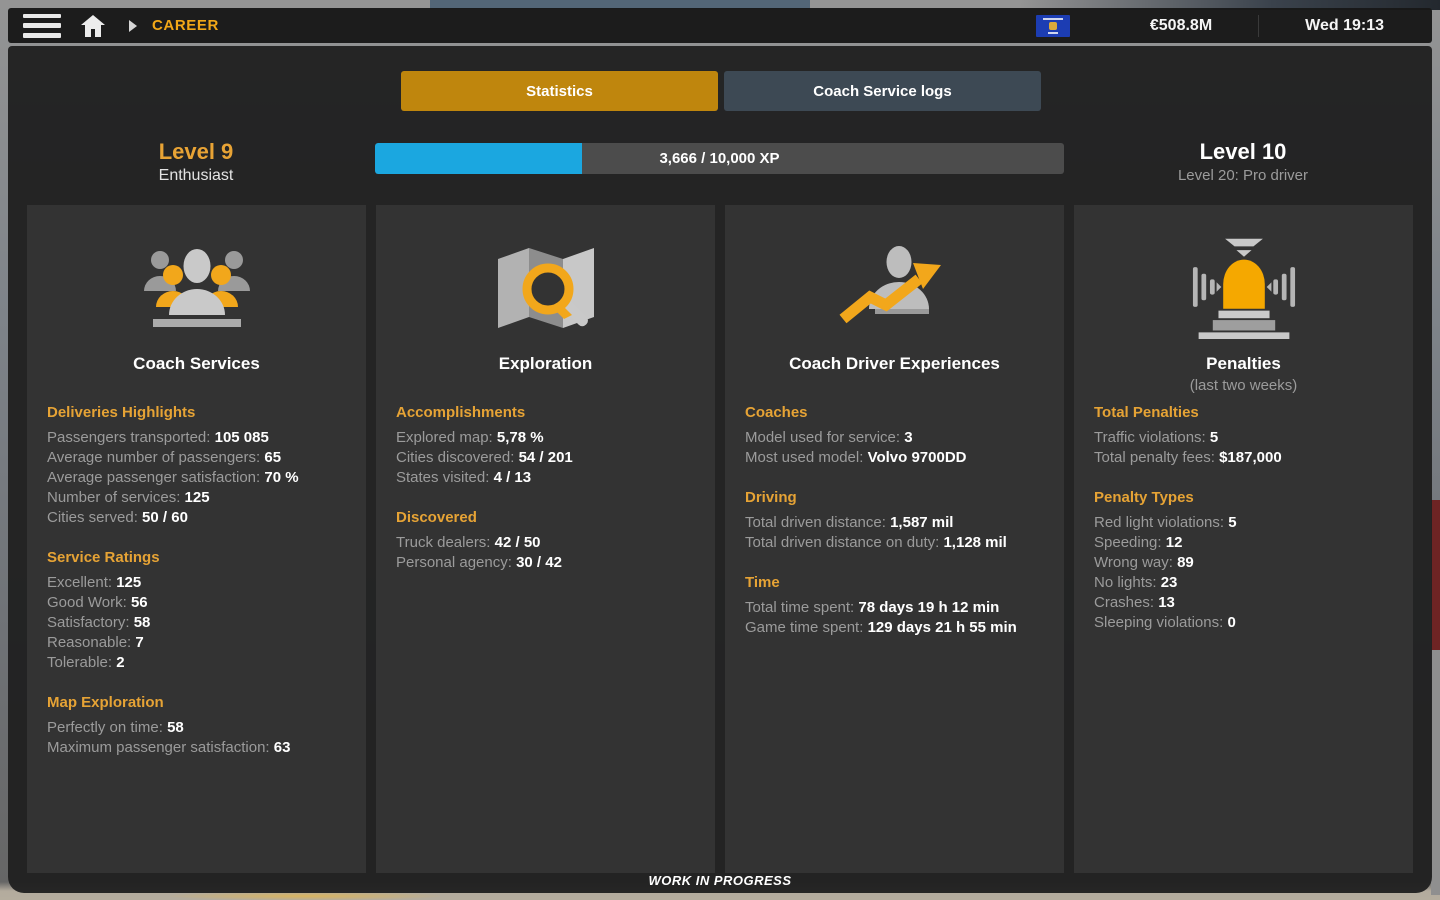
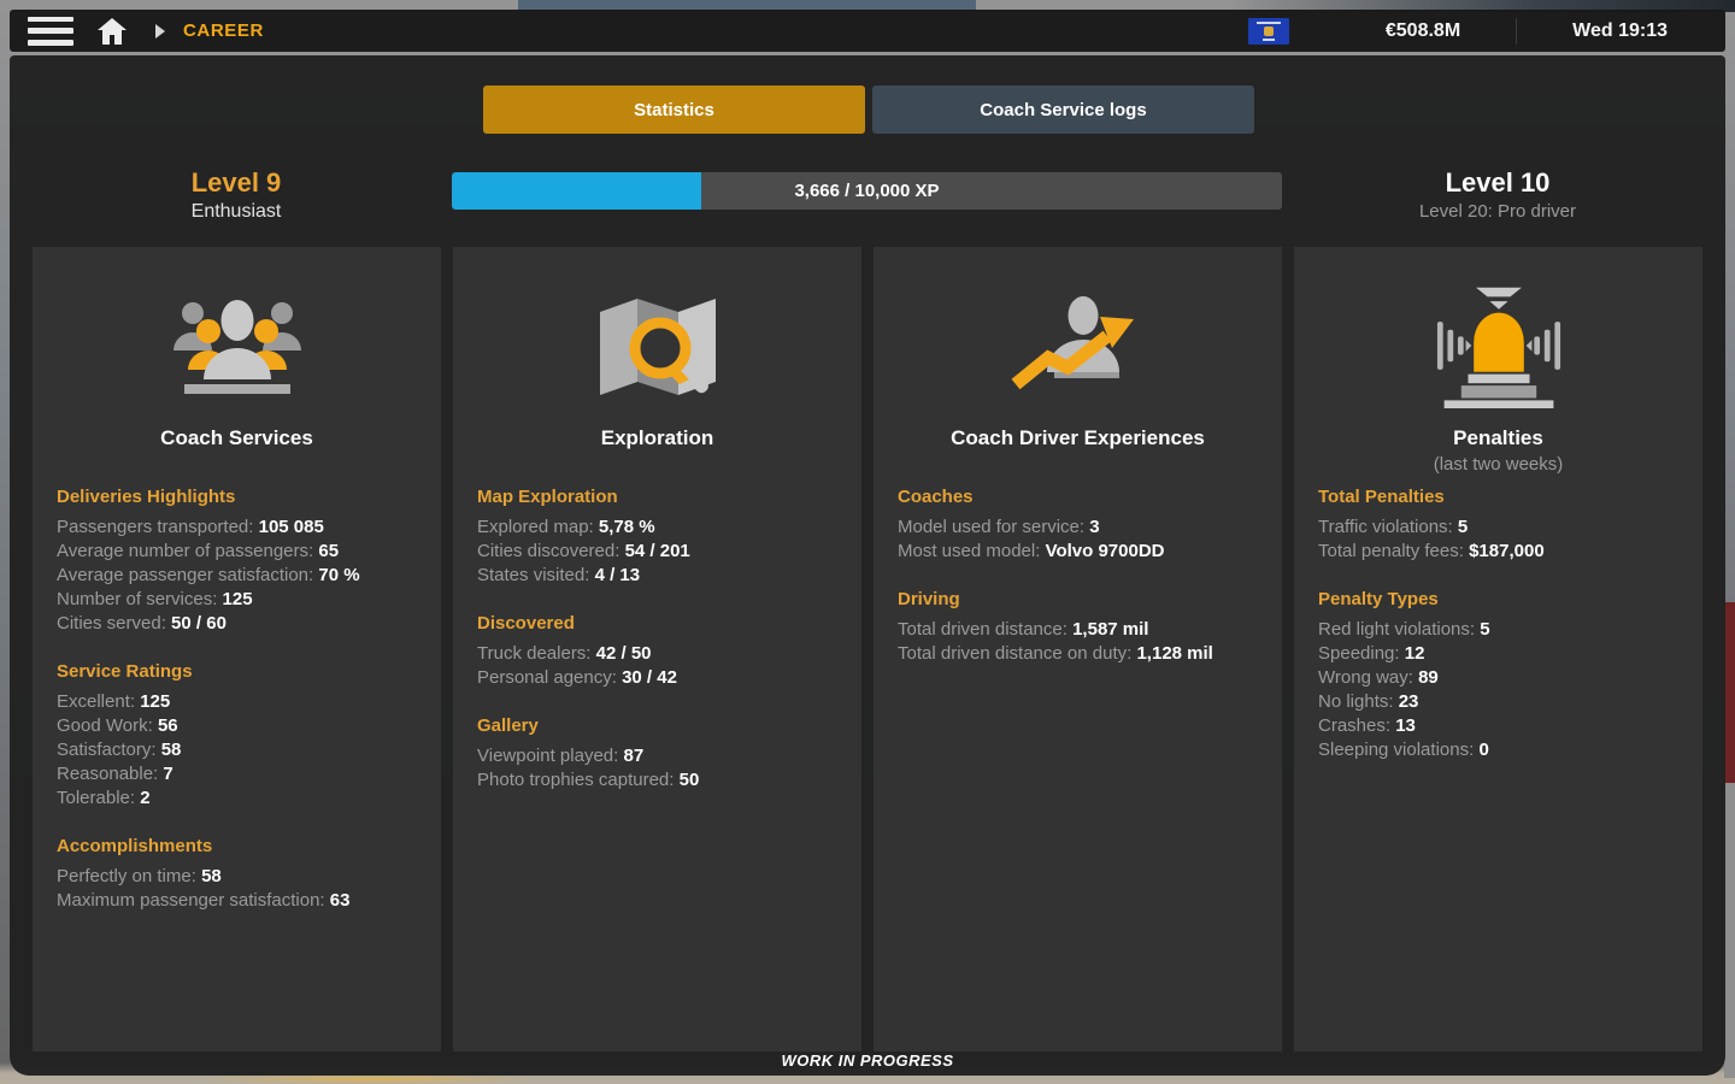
  CAREER
  €508.8M
  Wed 19:13
  Statistics
  Coach Service logs
  Level 9
  Enthusiast
  3,666 / 10,000 XP
  Level 10
  Level 20: Pro driver
  Coach Services
  Deliveries Highlights
  Passengers transported: 105 085
  Average number of passengers: 65
  Average passenger satisfaction: 70 %
  Number of services: 125
  Cities served: 50 / 60
  Service Ratings
  Excellent: 125
  Good Work: 56
  Satisfactory: 58
  Reasonable: 7
  Tolerable: 2
- Map Exploration
+ Accomplishments
  Perfectly on time: 58
  Maximum passenger satisfaction: 63
  Exploration
- Accomplishments
+ Map Exploration
  Explored map: 5,78 %
  Cities discovered: 54 / 201
  States visited: 4 / 13
  Discovered
  Truck dealers: 42 / 50
  Personal agency: 30 / 42
+ Gallery
+ Viewpoint played: 87
+ Photo trophies captured: 50
  Coach Driver Experiences
  Coaches
  Model used for service: 3
  Most used model: Volvo 9700DD
  Driving
  Total driven distance: 1,587 mil
  Total driven distance on duty: 1,128 mil
- Time
- Total time spent: 78 days 19 h 12 min
- Game time spent: 129 days 21 h 55 min
  Penalties
  (last two weeks)
  Total Penalties
  Traffic violations: 5
  Total penalty fees: $187,000
  Penalty Types
  Red light violations: 5
  Speeding: 12
  Wrong way: 89
  No lights: 23
  Crashes: 13
  Sleeping violations: 0
  WORK IN PROGRESS
